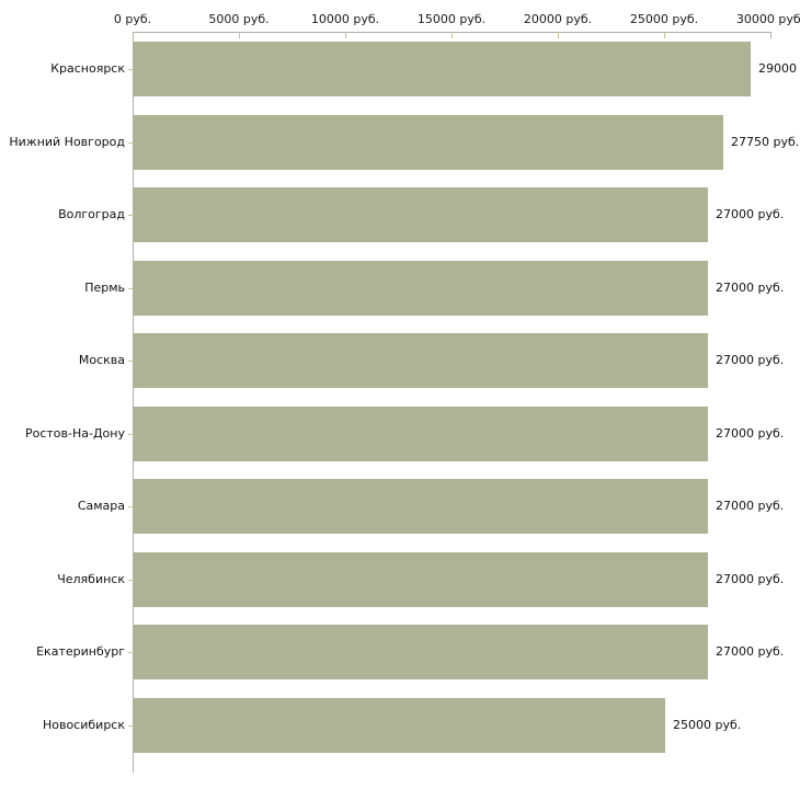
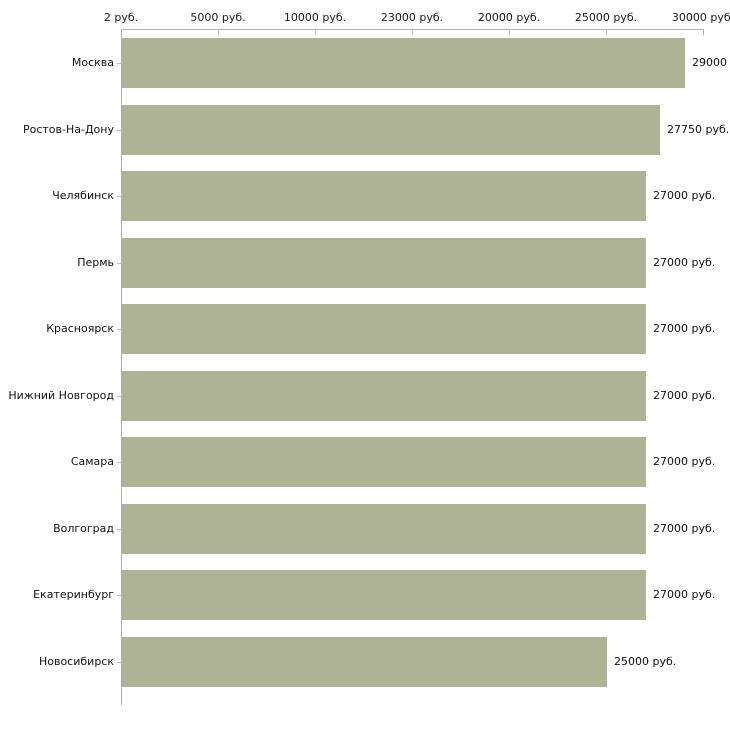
- 0 руб.
+ 2 руб.
  5000 руб.
  10000 руб.
- 15000 руб.
+ 23000 руб.
  20000 руб.
  25000 руб.
  30000 руб
- Красноярск
+ Москва
- Нижний Новгород
+ Ростов-На-Дону
- Волгоград
+ Челябинск
  Пермь
- Москва
+ Красноярск
- Ростов-На-Дону
+ Нижний Новгород
  Самара
- Челябинск
+ Волгоград
  Екатеринбург
  Новосибирск
  29000
  27750 руб.
  27000 руб.
  27000 руб.
  27000 руб.
  27000 руб.
  27000 руб.
  27000 руб.
  27000 руб.
  25000 руб.
